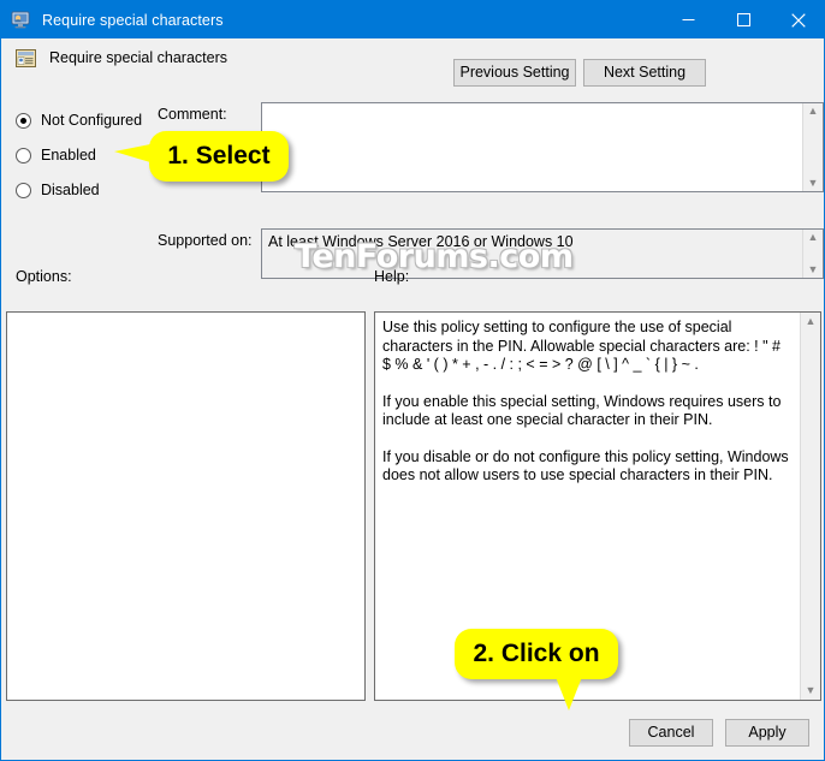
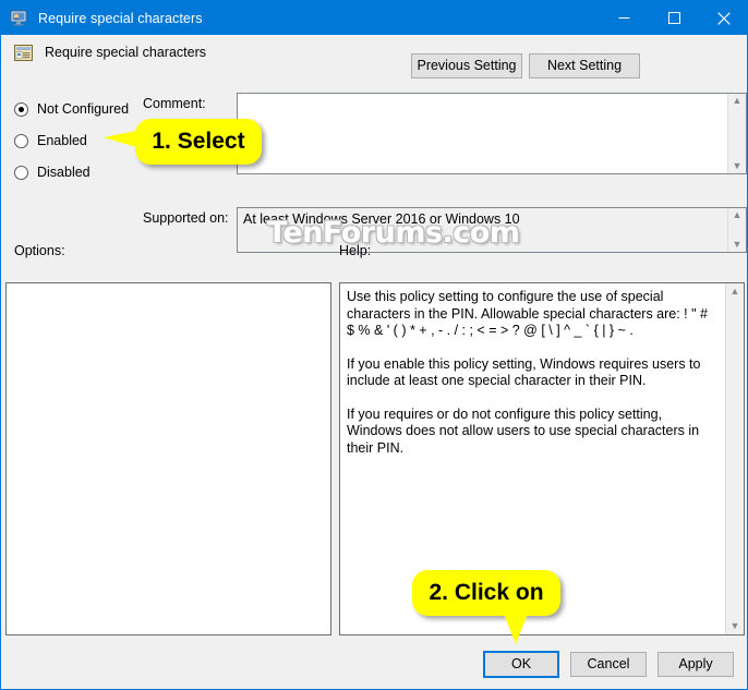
  Require special characters
  Require special characters
  Previous Setting
  Next Setting
  Not Configured
  Enabled
  Disabled
  Comment:
  ▲
  ▼
  Supported on:
  At least Windows Server 2016 or Windows 10
  ▲
  ▼
  Options:
  Help:
  Use this policy setting to configure the use of special characters in the PIN. Allowable special characters are: ! " # $ % & ' ( ) * + , - . / : ; < = > ? @ [ \ ] ^ _ ` { | } ~ .
- If you enable this special setting, Windows requires users to include at least one special character in their PIN.
+ If you enable this policy setting, Windows requires users to include at least one special character in their PIN.
- If you disable or do not configure this policy setting, Windows does not allow users to use special characters in their PIN.
+ If you requires or do not configure this policy setting, Windows does not allow users to use special characters in their PIN.
  ▲
  ▼
+ OK
  Cancel
  Apply
  TenForums.com
  1. Select
  2. Click on
